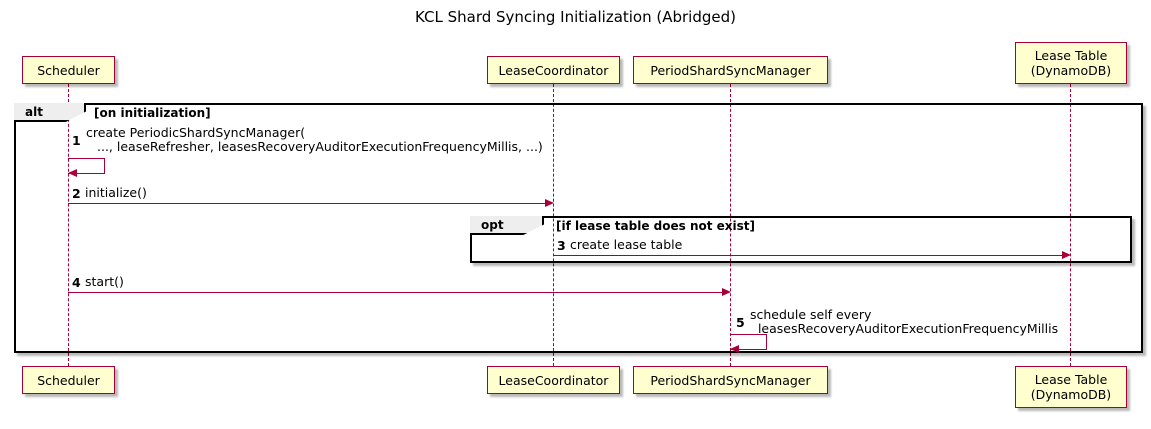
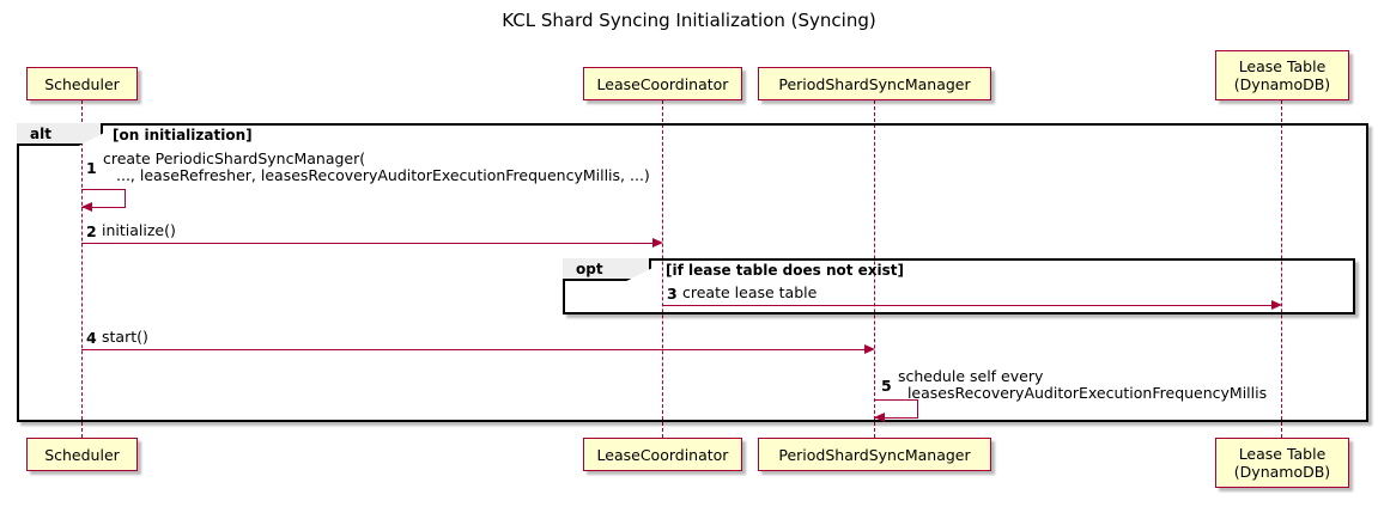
- KCL Shard Syncing Initialization (Abridged)
+ KCL Shard Syncing Initialization (Syncing)
  alt
  [on initialization]
  opt
  [if lease table does not exist]
  Scheduler
  LeaseCoordinator
  PeriodShardSyncManager
  Lease Table
  (DynamoDB)
  1
  create PeriodicShardSyncManager(
  ..., leaseRefresher, leasesRecoveryAuditorExecutionFrequencyMillis, ...)
  2
  initialize()
  3
  create lease table
  4
  start()
  5
  schedule self every
  leasesRecoveryAuditorExecutionFrequencyMillis
  Scheduler
  LeaseCoordinator
  PeriodShardSyncManager
  Lease Table
  (DynamoDB)
